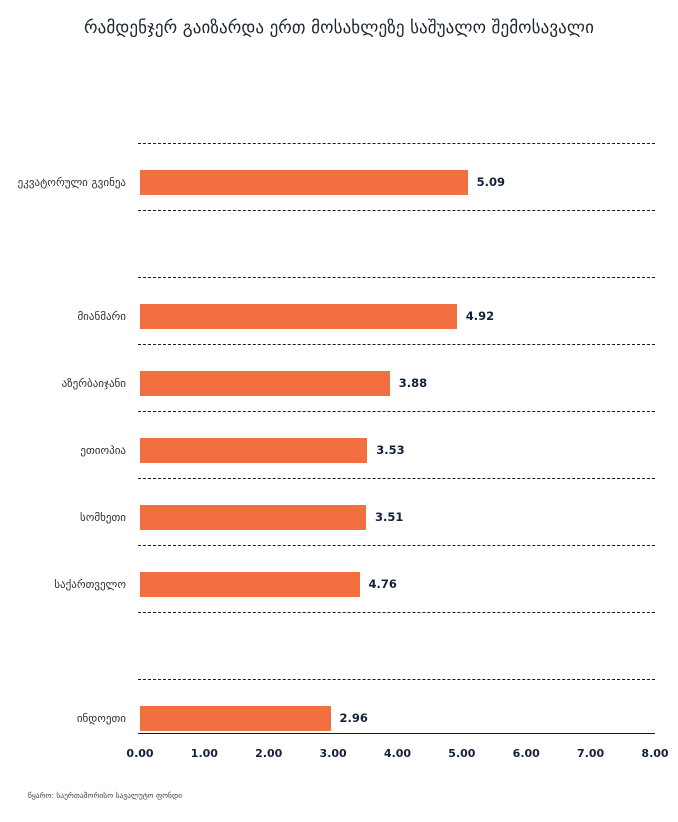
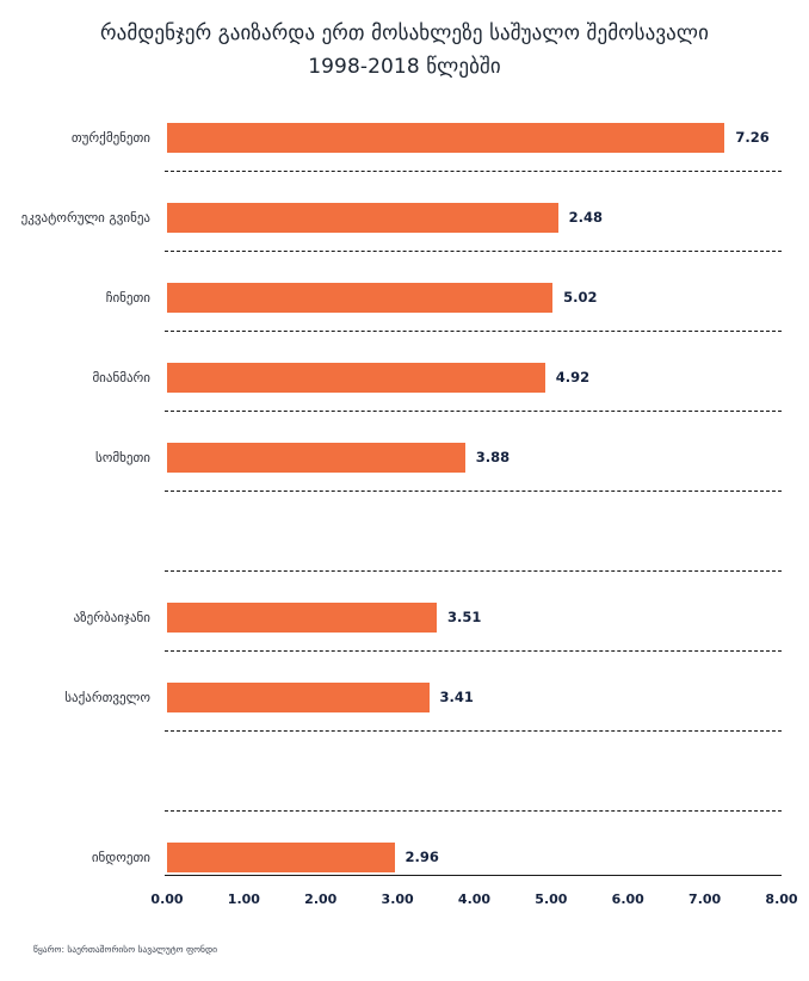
  რამდენჯერ გაიზარდა ერთ მოსახლეზე საშუალო შემოსავალი
+ 1998-2018 წლებში
+ თურქმენეთი
+ 7.26
  ეკვატორული გვინეა
- 5.09
+ 2.48
+ ჩინეთი
+ 5.02
  მიანმარი
  4.92
- აზერბაიჯანი
+ სომხეთი
  3.88
- ეთიოპია
- 3.53
- სომხეთი
+ აზერბაიჯანი
  3.51
  საქართველო
- 4.76
+ 3.41
  ინდოეთი
  2.96
  0.00
  1.00
  2.00
  3.00
  4.00
  5.00
  6.00
  7.00
  8.00
  წყარო: საერთაშორისო სავალუტო ფონდი
